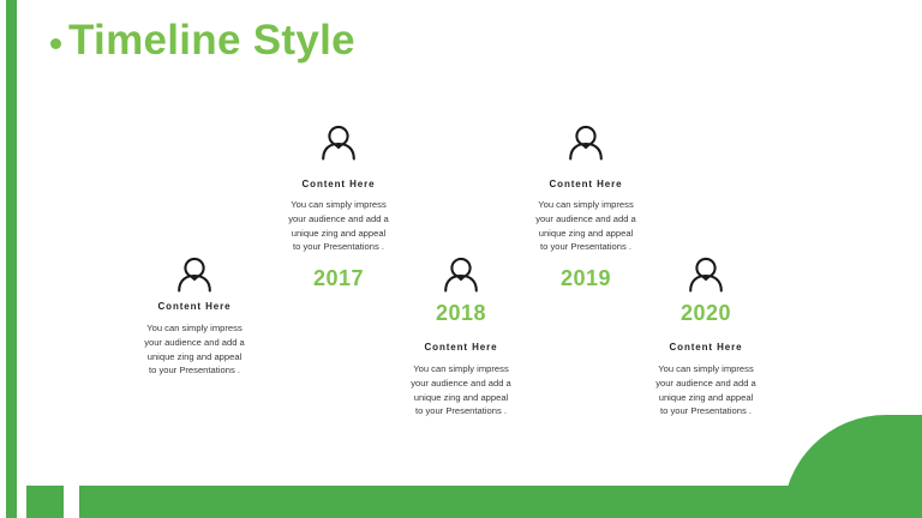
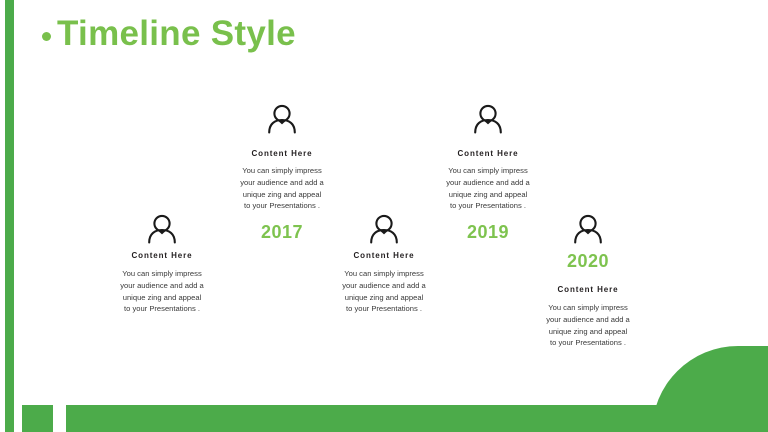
  Timeline Style
  Content Here
  You can simply impress
  your audience and add a
  unique zing and appeal
  to your Presentations .
  Content Here
  You can simply impress
  your audience and add a
  unique zing and appeal
  to your Presentations .
  2017
- 2018
  Content Here
  You can simply impress
  your audience and add a
  unique zing and appeal
  to your Presentations .
  Content Here
  You can simply impress
  your audience and add a
  unique zing and appeal
  to your Presentations .
  2019
  2020
  Content Here
  You can simply impress
  your audience and add a
  unique zing and appeal
  to your Presentations .
